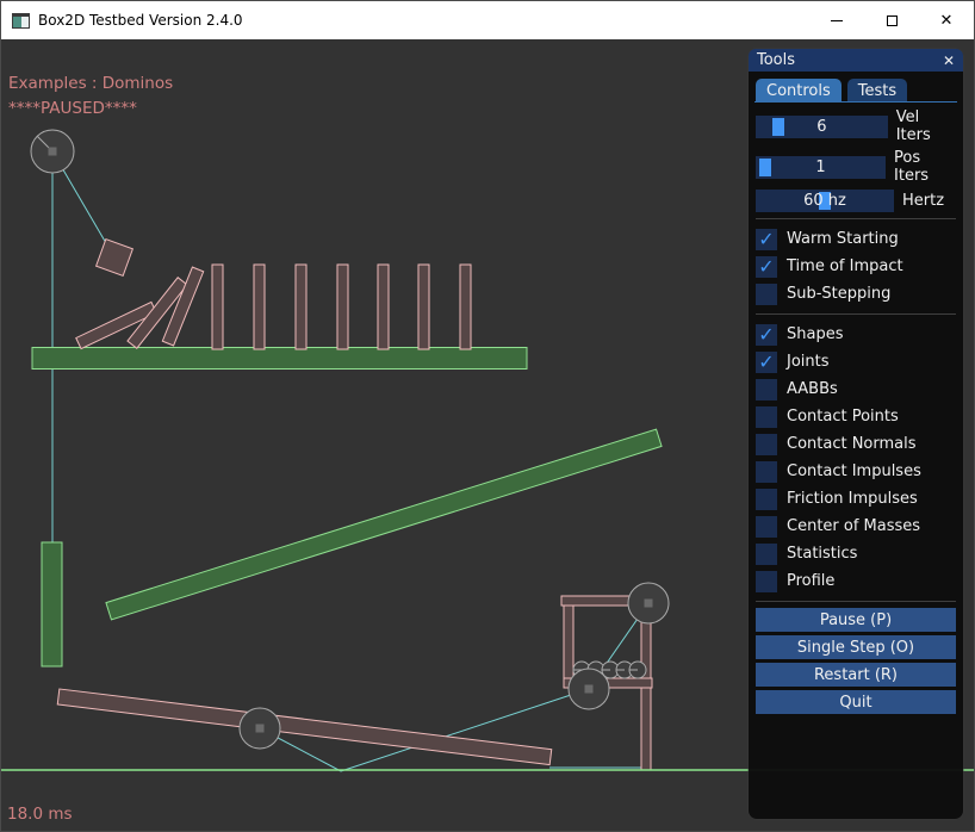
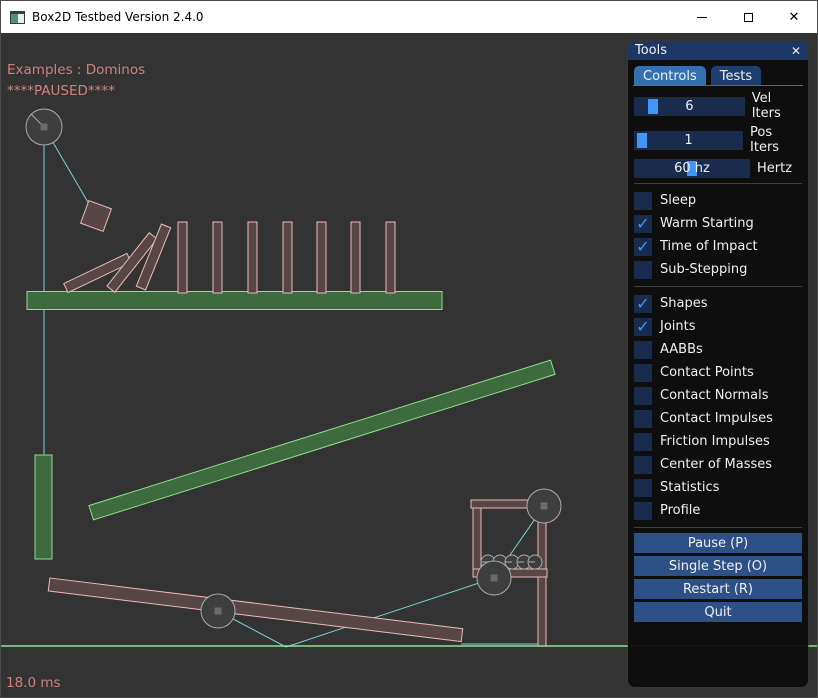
  Box2D Testbed Version 2.4.0
  ✕
  Examples : Dominos
  ****PAUSED****
  18.0 ms
  Tools
  ✕
  Controls
  Tests
  6
  Vel Iters
  1
  Pos Iters
  60 hz
  Hertz
+ Sleep
  ✓
  Warm Starting
  ✓
  Time of Impact
  Sub-Stepping
  ✓
  Shapes
  ✓
  Joints
  AABBs
  Contact Points
  Contact Normals
  Contact Impulses
  Friction Impulses
  Center of Masses
  Statistics
  Profile
  Pause (P)
  Single Step (O)
  Restart (R)
  Quit
